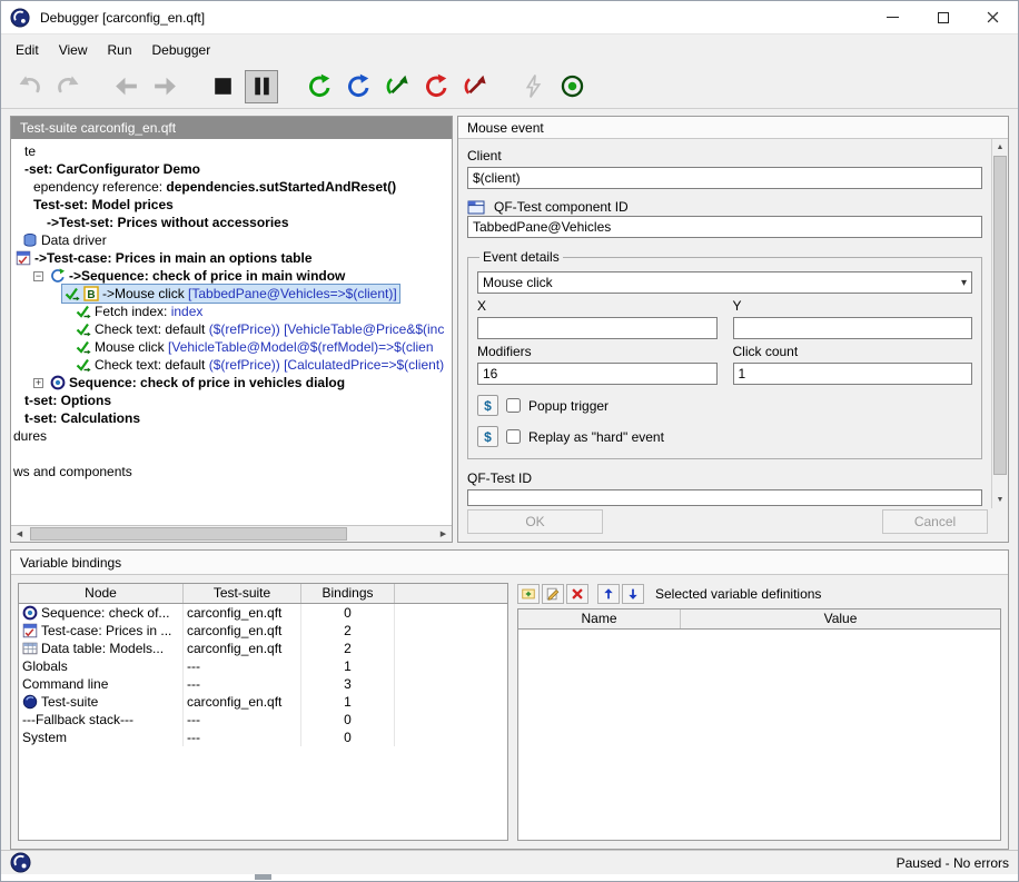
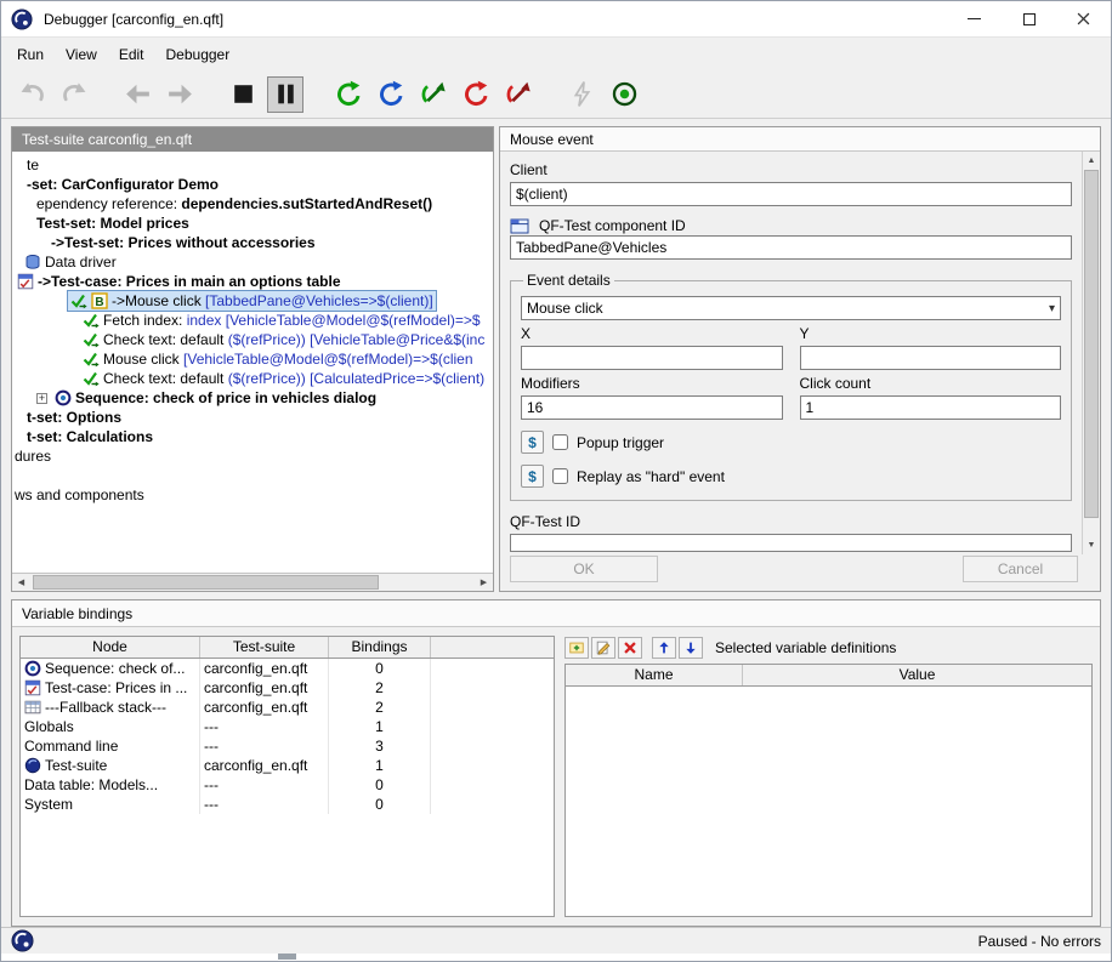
  Debugger [carconfig_en.qft]
- Edit
+ Run
  View
- Run
+ Edit
  Debugger
  Test-suite carconfig_en.qft
  te
  -set: CarConfigurator Demo
  ependency reference:
  dependencies.sutStartedAndReset()
  Test-set: Model prices
  ->Test-set: Prices without accessories
  Data driver
  ->Test-case: Prices in main an options table
- −
- ->Sequence: check of price in main window
  B
  ->Mouse click
  [TabbedPane@Vehicles=>$(client)]
  Fetch index:
  index
+ [VehicleTable@Model@$(refModel)=>$
  Check text: default
  ($(refPrice))
  [VehicleTable@Price&$(inc
  Mouse click
  [VehicleTable@Model@$(refModel)=>$(clien
  Check text: default
  ($(refPrice))
  [CalculatedPrice=>$(client)
  +
  Sequence: check of price in vehicles dialog
  t-set: Options
  t-set: Calculations
  dures
  ws and components
  Mouse event
  Client
  $(client)
  QF-Test component ID
  TabbedPane@Vehicles
  Event details
  Mouse click
  ▾
  X
  Y
  Modifiers
  16
  Click count
  1
  $
  Popup trigger
  $
  Replay as "hard" event
  QF-Test ID
  OK
  Cancel
  Variable bindings
  Node
  Test-suite
  Bindings
  Sequence: check of...
  carconfig_en.qft
  0
  Test-case: Prices in ...
  carconfig_en.qft
  2
- Data table: Models...
+ ---Fallback stack---
  carconfig_en.qft
  2
  Globals
  ---
  1
  Command line
  ---
  3
  Test-suite
  carconfig_en.qft
  1
- ---Fallback stack---
+ Data table: Models...
  ---
  0
  System
  ---
  0
  Selected variable definitions
  Name
  Value
  Paused - No errors
